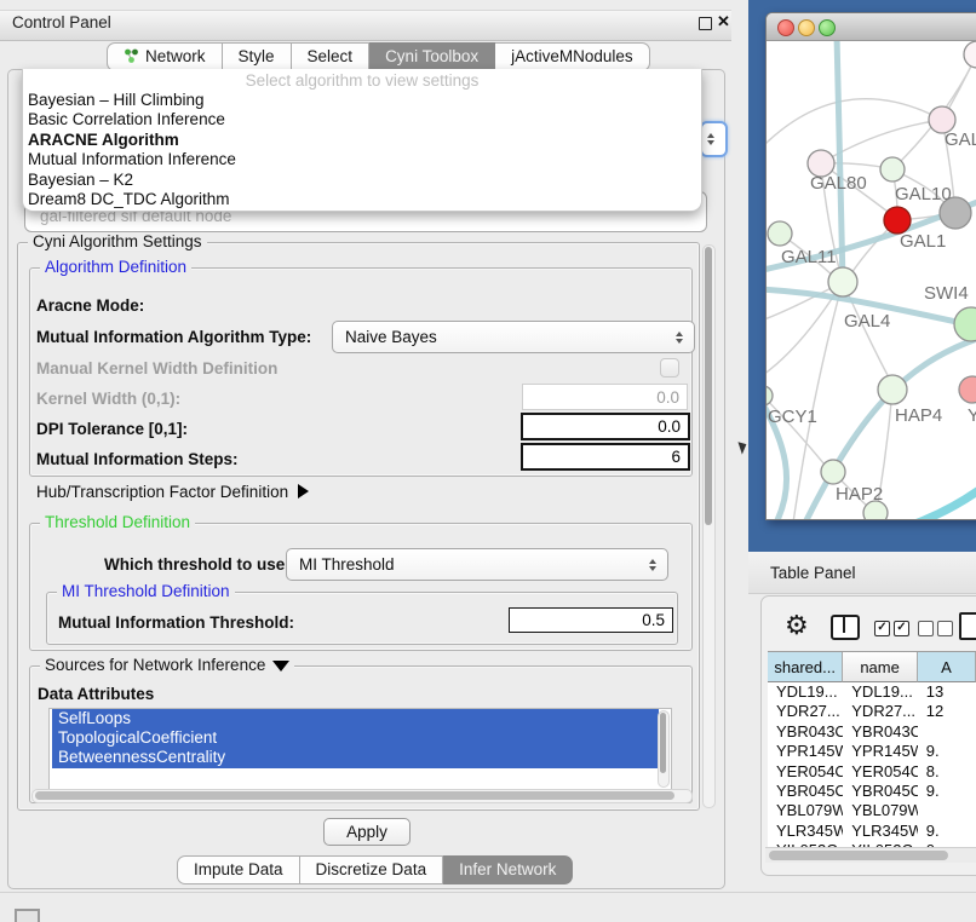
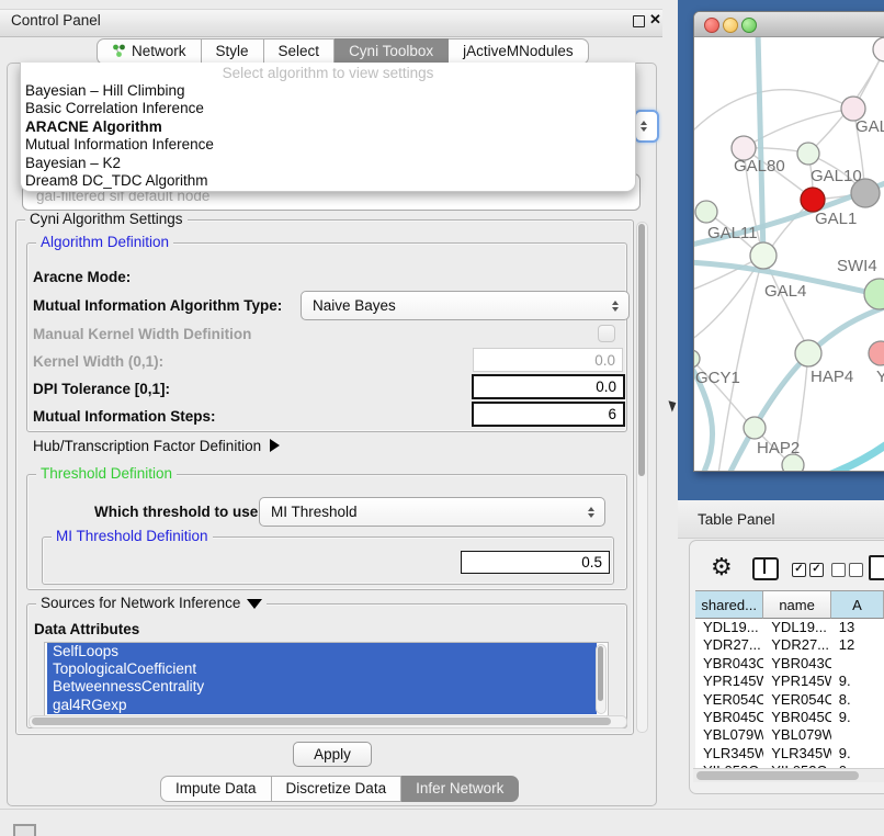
  GAL80
  GAL10
  GAL1
  GAL11
  SWI4
  GAL4
  GCY1
  HAP4
  Y
  HAP2
  Table Panel
  ⚙
  ✓
  ✓
  shared...
  name
  A
  YDL19...
  YDL19...
  13
  YDR27...
  YDR27...
  12
  YBR043C
  YBR043C
  YPR145W
  YPR145
  9.
  YER054C
  YER054C
  8.
  YBR045C
  YBR045C
  9.
  YBL079W
  YBL079W
  YLR345W
  YLR345W
  9.
  Control Panel
  ✕
  Network
  Style
  Select
  Cyni Toolbox
  jActiveMNodules
  gal-filtered sif default node
  Select algorithm to view settings
  Bayesian – Hill Climbing
  Basic Correlation Inference
  ARACNE Algorithm
  Mutual Information Inference
  Bayesian – K2
  Dream8 DC_TDC Algorithm
  Cyni Algorithm Settings
  Algorithm Definition
  Aracne Mode:
  Mutual Information Algorithm Type:
  Naive Bayes
  Manual Kernel Width Definition
  Kernel Width (0,1):
  0.0
  DPI Tolerance [0,1]:
  0.0
  Mutual Information Steps:
  6
  Hub/Transcription Factor Definition
  Threshold Definition
  Which threshold to use
  MI Threshold
  MI Threshold Definition
- Mutual Information Threshold:
  0.5
  Sources for Network Inference
  Data Attributes
  SelfLoops
  TopologicalCoefficient
  BetweennessCentrality
+ gal4RGexp
  Apply
  Impute Data
  Discretize Data
  Infer Network
